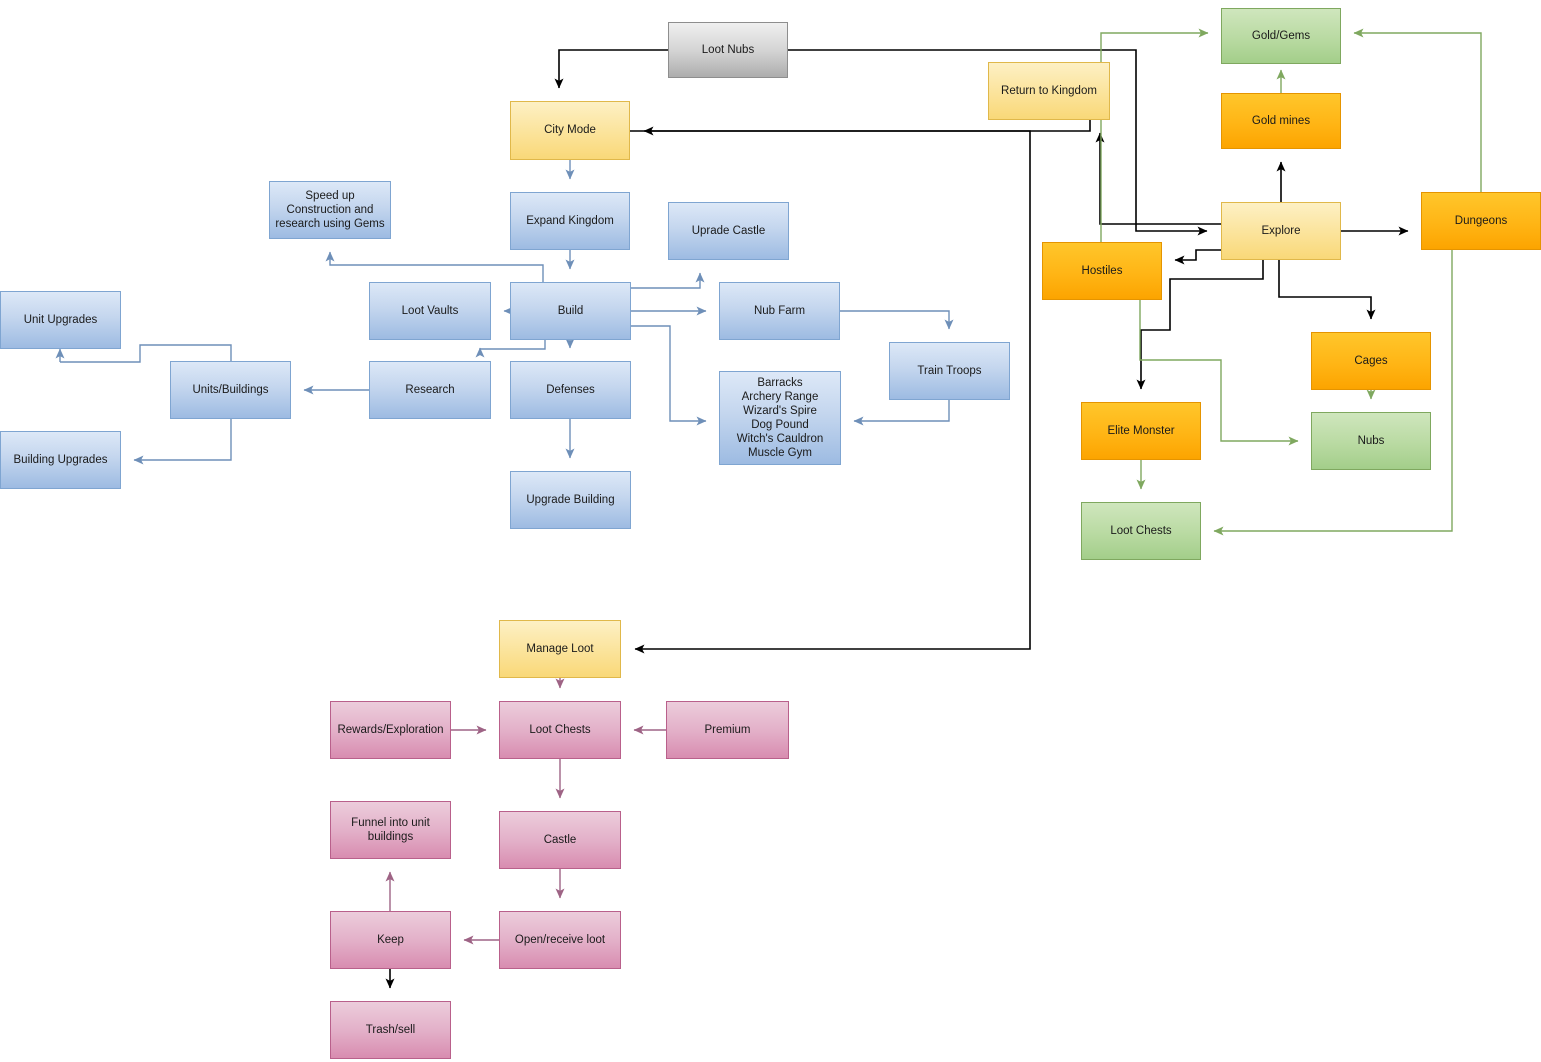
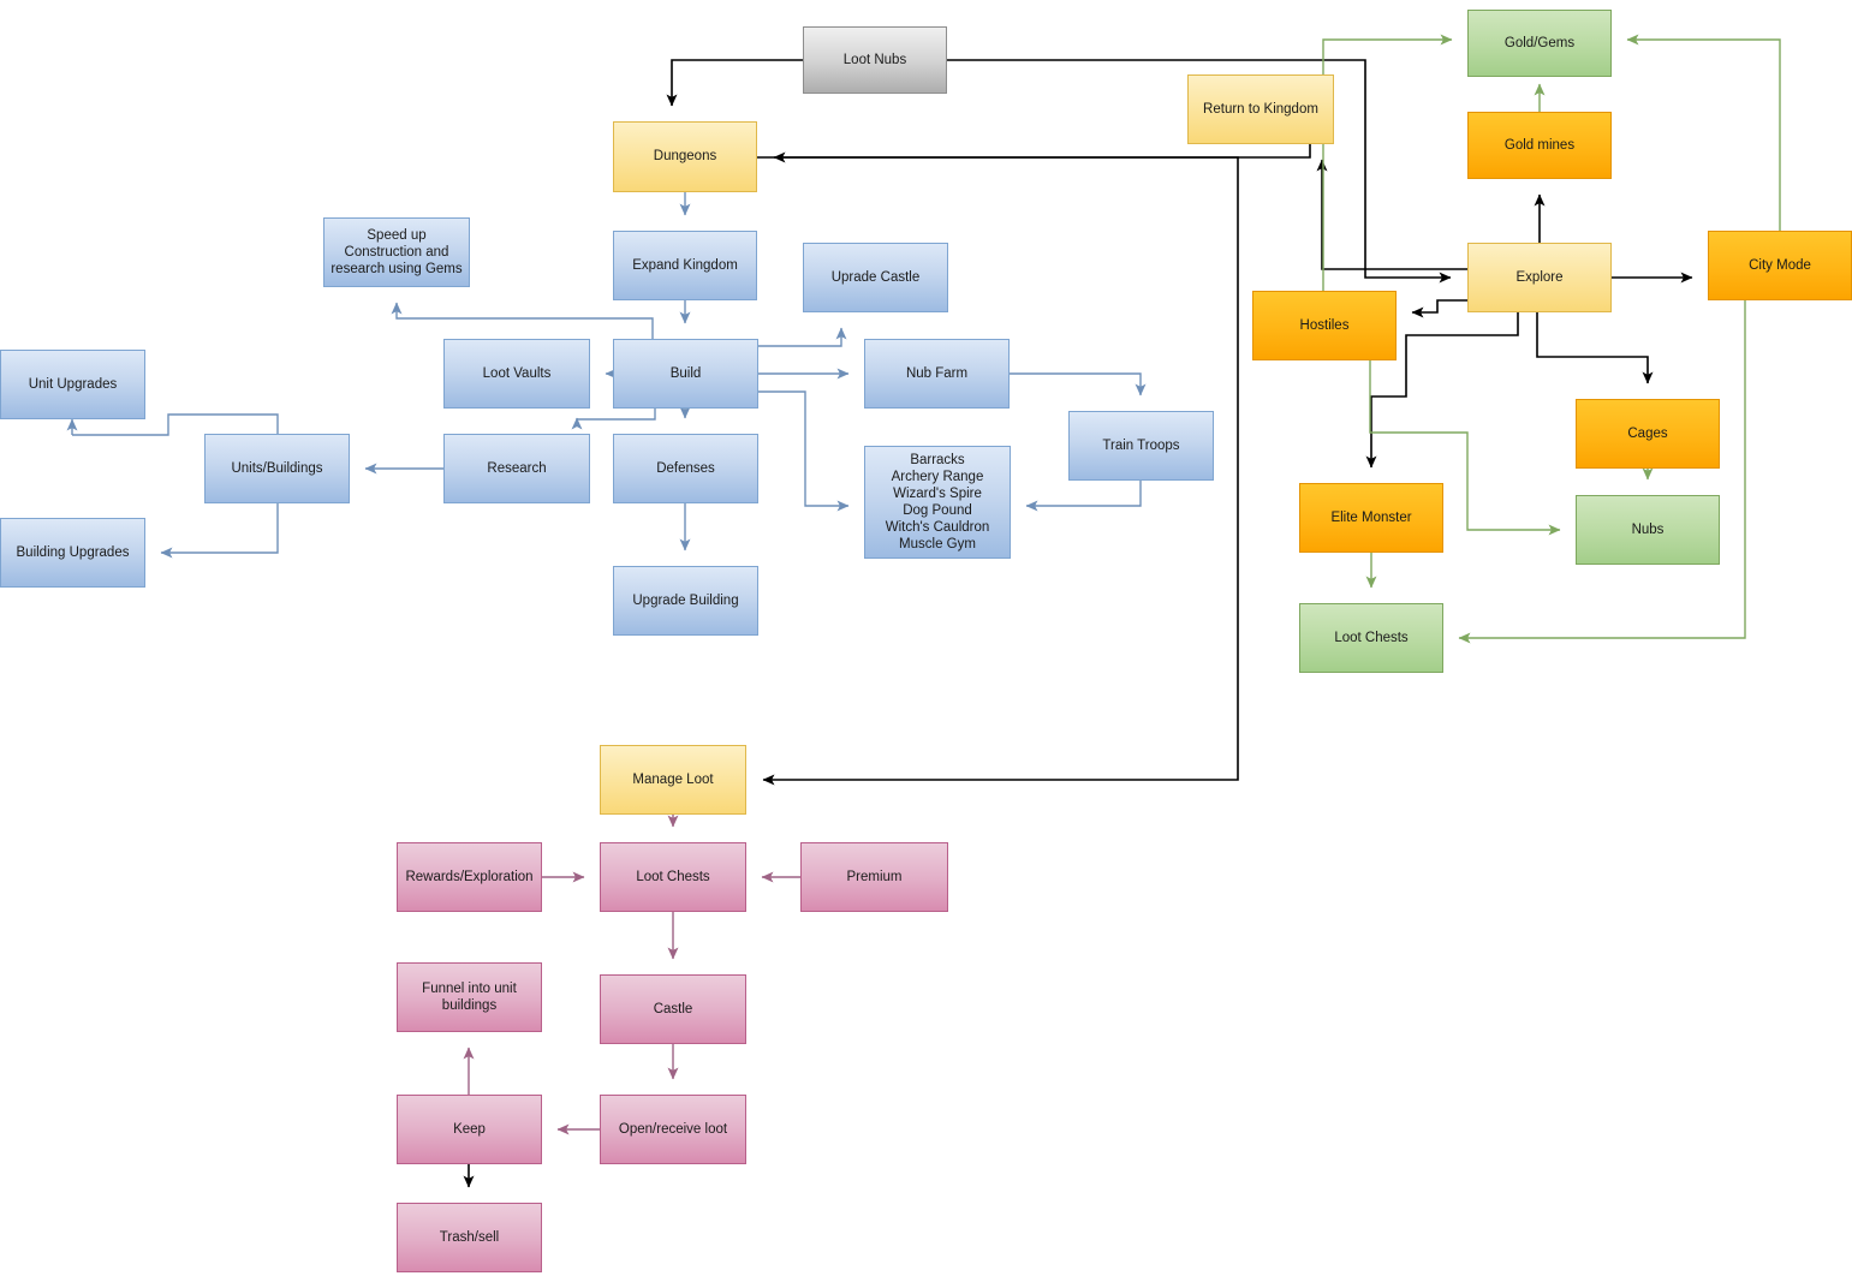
  Loot Nubs
  Return to Kingdom
- City Mode
+ Dungeons
  Gold/Gems
  Gold mines
  Explore
- Dungeons
+ City Mode
  Hostiles
  Cages
  Elite Monster
  Nubs
  Loot Chests
  Speed up
  Construction and
  research using Gems
  Expand Kingdom
  Uprade Castle
  Unit Upgrades
  Loot Vaults
  Build
  Nub Farm
  Train Troops
  Units/Buildings
  Research
  Defenses
  Barracks
  Archery Range
  Wizard's Spire
  Dog Pound
  Witch's Cauldron
  Muscle Gym
  Building Upgrades
  Upgrade Building
  Manage Loot
  Rewards/Exploration
  Loot Chests
  Premium
  Funnel into unit
  buildings
  Castle
  Keep
  Open/receive loot
  Trash/sell
